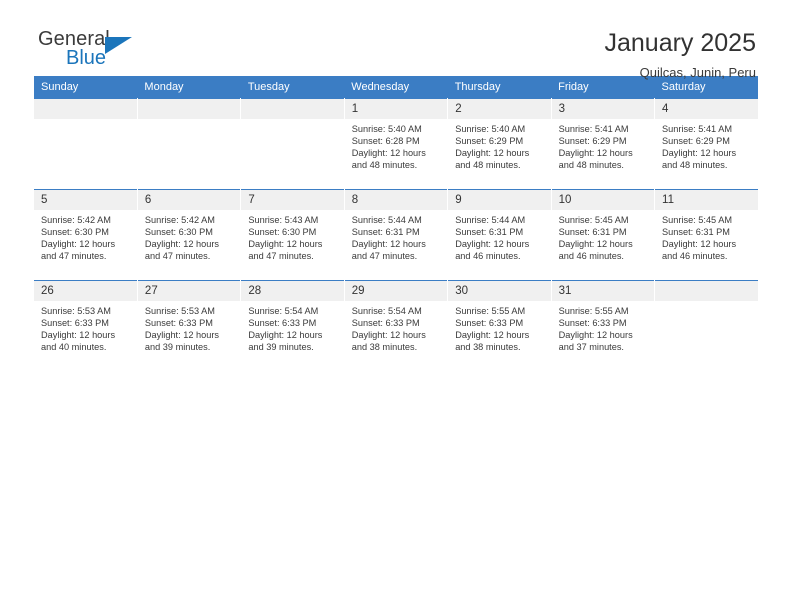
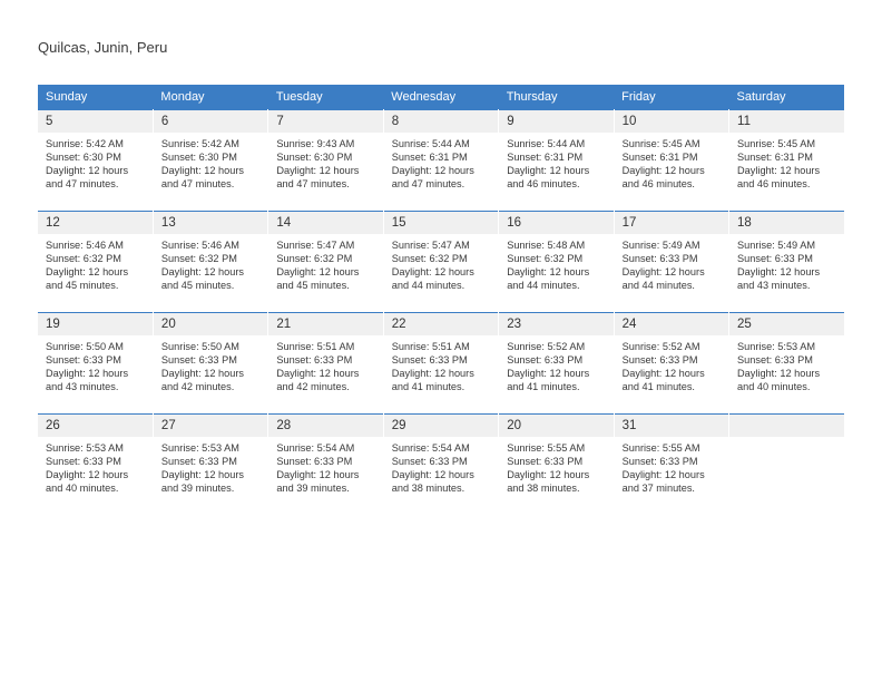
- General
- Blue
- January 2025
  Quilcas, Junin, Peru
  Sunday	Monday	Tuesday	Wednesday	Thursday	Friday	Saturday
- 			1 Sunrise: 5:40 AM Sunset: 6:28 PM Daylight: 12 hours and 48 minutes.	2 Sunrise: 5:40 AM Sunset: 6:29 PM Daylight: 12 hours and 48 minutes.	3 Sunrise: 5:41 AM Sunset: 6:29 PM Daylight: 12 hours and 48 minutes.	4 Sunrise: 5:41 AM Sunset: 6:29 PM Daylight: 12 hours and 48 minutes.
- 5 Sunrise: 5:42 AM Sunset: 6:30 PM Daylight: 12 hours and 47 minutes.	6 Sunrise: 5:42 AM Sunset: 6:30 PM Daylight: 12 hours and 47 minutes.	7 Sunrise: 5:43 AM Sunset: 6:30 PM Daylight: 12 hours and 47 minutes.	8 Sunrise: 5:44 AM Sunset: 6:31 PM Daylight: 12 hours and 47 minutes.	9 Sunrise: 5:44 AM Sunset: 6:31 PM Daylight: 12 hours and 46 minutes.	10 Sunrise: 5:45 AM Sunset: 6:31 PM Daylight: 12 hours and 46 minutes.	11 Sunrise: 5:45 AM Sunset: 6:31 PM Daylight: 12 hours and 46 minutes.
+ 5 Sunrise: 5:42 AM Sunset: 6:30 PM Daylight: 12 hours and 47 minutes.	6 Sunrise: 5:42 AM Sunset: 6:30 PM Daylight: 12 hours and 47 minutes.	7 Sunrise: 9:43 AM Sunset: 6:30 PM Daylight: 12 hours and 47 minutes.	8 Sunrise: 5:44 AM Sunset: 6:31 PM Daylight: 12 hours and 47 minutes.	9 Sunrise: 5:44 AM Sunset: 6:31 PM Daylight: 12 hours and 46 minutes.	10 Sunrise: 5:45 AM Sunset: 6:31 PM Daylight: 12 hours and 46 minutes.	11 Sunrise: 5:45 AM Sunset: 6:31 PM Daylight: 12 hours and 46 minutes.
+ 12 Sunrise: 5:46 AM Sunset: 6:32 PM Daylight: 12 hours and 45 minutes.	13 Sunrise: 5:46 AM Sunset: 6:32 PM Daylight: 12 hours and 45 minutes.	14 Sunrise: 5:47 AM Sunset: 6:32 PM Daylight: 12 hours and 45 minutes.	15 Sunrise: 5:47 AM Sunset: 6:32 PM Daylight: 12 hours and 44 minutes.	16 Sunrise: 5:48 AM Sunset: 6:32 PM Daylight: 12 hours and 44 minutes.	17 Sunrise: 5:49 AM Sunset: 6:33 PM Daylight: 12 hours and 44 minutes.	18 Sunrise: 5:49 AM Sunset: 6:33 PM Daylight: 12 hours and 43 minutes.
+ 19 Sunrise: 5:50 AM Sunset: 6:33 PM Daylight: 12 hours and 43 minutes.	20 Sunrise: 5:50 AM Sunset: 6:33 PM Daylight: 12 hours and 42 minutes.	21 Sunrise: 5:51 AM Sunset: 6:33 PM Daylight: 12 hours and 42 minutes.	22 Sunrise: 5:51 AM Sunset: 6:33 PM Daylight: 12 hours and 41 minutes.	23 Sunrise: 5:52 AM Sunset: 6:33 PM Daylight: 12 hours and 41 minutes.	24 Sunrise: 5:52 AM Sunset: 6:33 PM Daylight: 12 hours and 41 minutes.	25 Sunrise: 5:53 AM Sunset: 6:33 PM Daylight: 12 hours and 40 minutes.
- 26 Sunrise: 5:53 AM Sunset: 6:33 PM Daylight: 12 hours and 40 minutes.	27 Sunrise: 5:53 AM Sunset: 6:33 PM Daylight: 12 hours and 39 minutes.	28 Sunrise: 5:54 AM Sunset: 6:33 PM Daylight: 12 hours and 39 minutes.	29 Sunrise: 5:54 AM Sunset: 6:33 PM Daylight: 12 hours and 38 minutes.	30 Sunrise: 5:55 AM Sunset: 6:33 PM Daylight: 12 hours and 38 minutes.	31 Sunrise: 5:55 AM Sunset: 6:33 PM Daylight: 12 hours and 37 minutes.
+ 26 Sunrise: 5:53 AM Sunset: 6:33 PM Daylight: 12 hours and 40 minutes.	27 Sunrise: 5:53 AM Sunset: 6:33 PM Daylight: 12 hours and 39 minutes.	28 Sunrise: 5:54 AM Sunset: 6:33 PM Daylight: 12 hours and 39 minutes.	29 Sunrise: 5:54 AM Sunset: 6:33 PM Daylight: 12 hours and 38 minutes.	20 Sunrise: 5:55 AM Sunset: 6:33 PM Daylight: 12 hours and 38 minutes.	31 Sunrise: 5:55 AM Sunset: 6:33 PM Daylight: 12 hours and 37 minutes.
